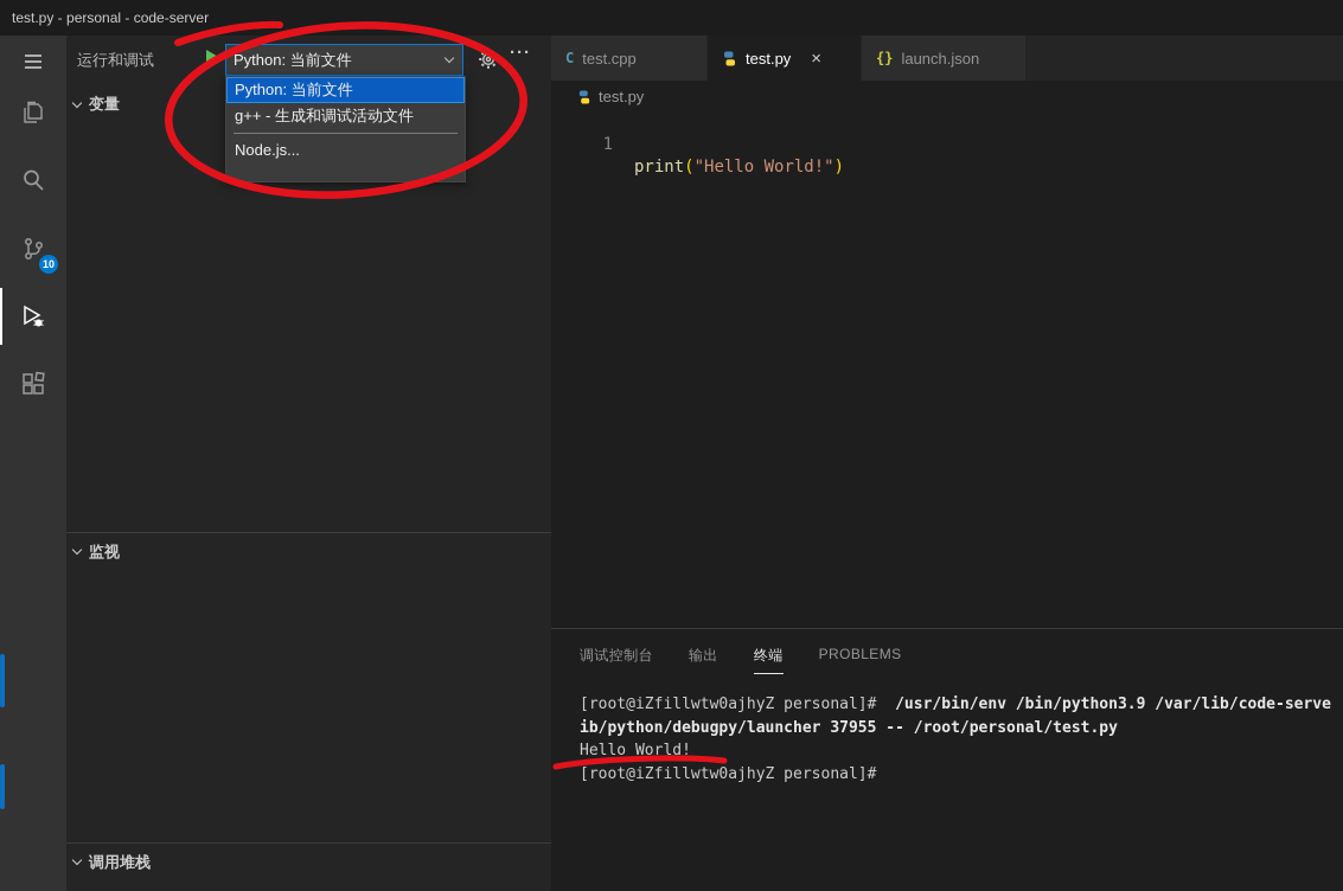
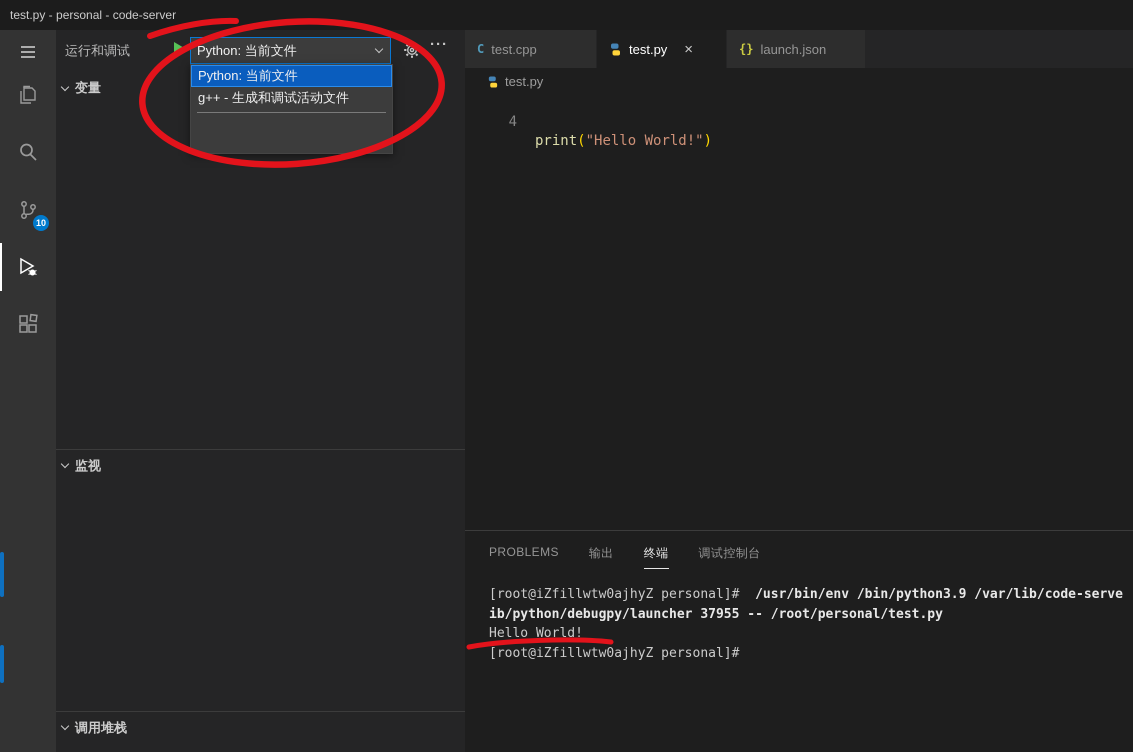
  test.py - personal - code-server
  10
  运行和调试
  变量
  监视
  调用堆栈
  Python: 当前文件
  ···
  Python: 当前文件
  g++ - 生成和调试活动文件
- Node.js...
  C
  test.cpp
  test.py
  ×
  {}
  launch.json
  test.py
- 1
+ 4
  print("Hello World!")
- 调试控制台
+ PROBLEMS
  输出
  终端
- PROBLEMS
+ 调试控制台
  [root@iZfillwtw0ajhyZ personal]# /usr/bin/env /bin/python3.9 /var/lib/code-serve
  ib/python/debugpy/launcher 37955 -- /root/personal/test.py
  Hello World!
  [root@iZfillwtw0ajhyZ personal]#
